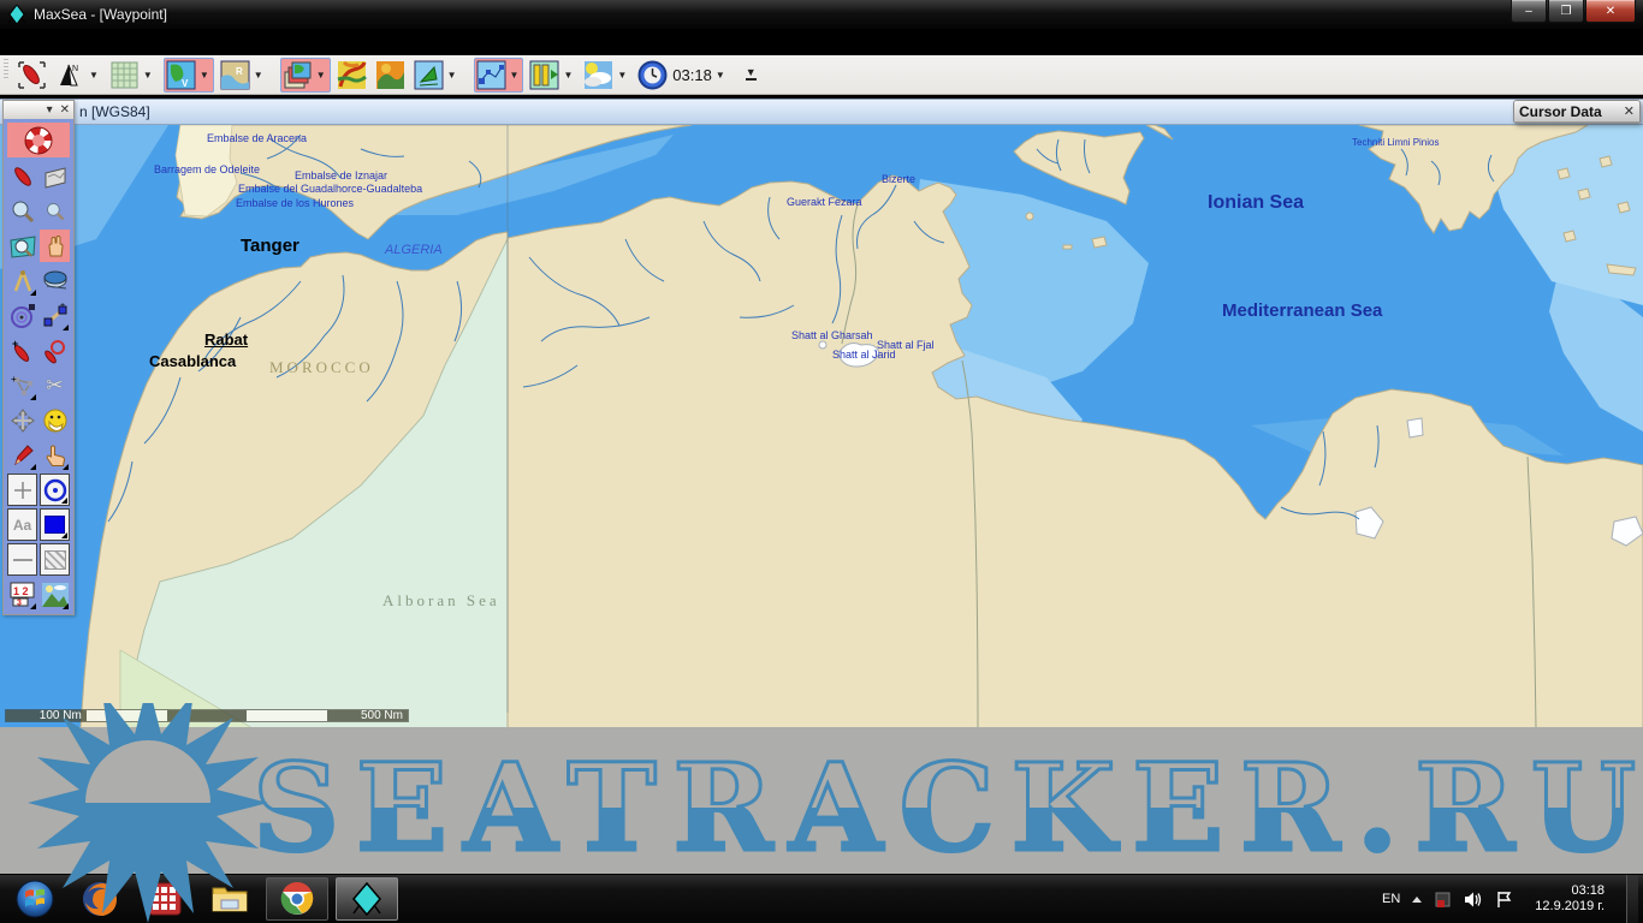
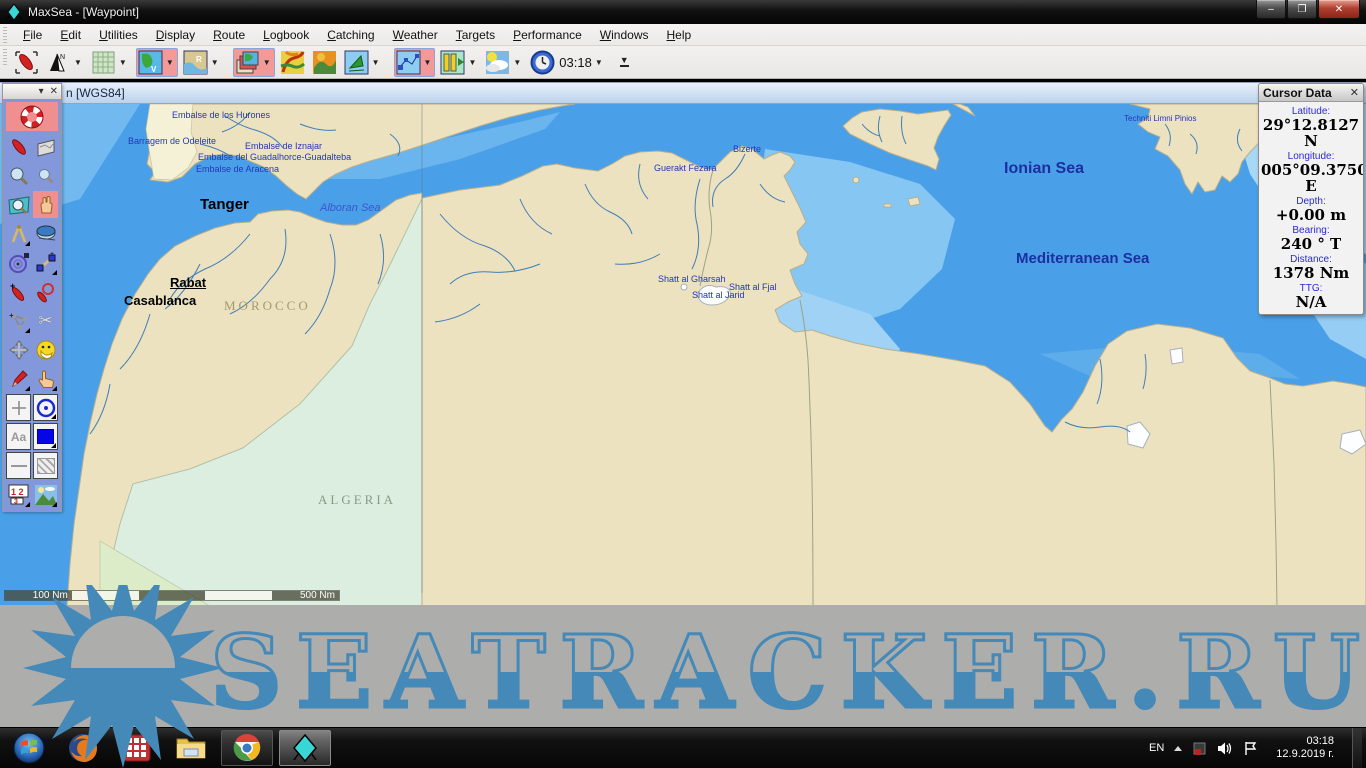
  MaxSea - [Waypoint]
  –
  ❐
  ✕
+ File
+ Edit
+ Utilities
+ Display
+ Route
+ Logbook
+ Catching
+ Weather
+ Targets
+ Performance
+ Windows
+ Help
  ▼
  ▼
  V
  ▼
  R
  ▼
  ▼
  ▼
  ▼
  ▼
  ▼
  03:18
  ▼
  ▼
  n [WGS84]
- Embalse de Aracena
+ Embalse de los Hurones
  Barragem de Odeleite
  Embalse de Iznajar
  Embalse del Guadalhorce-Guadalteba
- Embalse de los Hurones
+ Embalse de Aracena
  Tanger
- ALGERIA
+ Alboran Sea
  Rabat
  Casablanca
  MOROCCO
- Alboran Sea
+ ALGERIA
  Bizerte
  Guerakt Fezara
  Shatt al Gharsah
  Shatt al Fjal
  Shatt al Jarid
  Techniti Limni Pinios
  Ionian Sea
  Mediterranean Sea
  100 Nm
  500 Nm
  ▾
  ✕
  +
  +
  ✂
  Aa
  1 2
  Cursor Data
  ✕
+ Latitude:
+ 29°12.8127 N
+ Longitude:
+ 005°09.3750 E
+ Depth:
+ +0.00 m
+ Bearing:
+ 240 ° T
+ Distance:
+ 1378 Nm
+ TTG:
+ N/A
  SEATRACKER.RU
  EN
  03:18
  12.9.2019 г.
